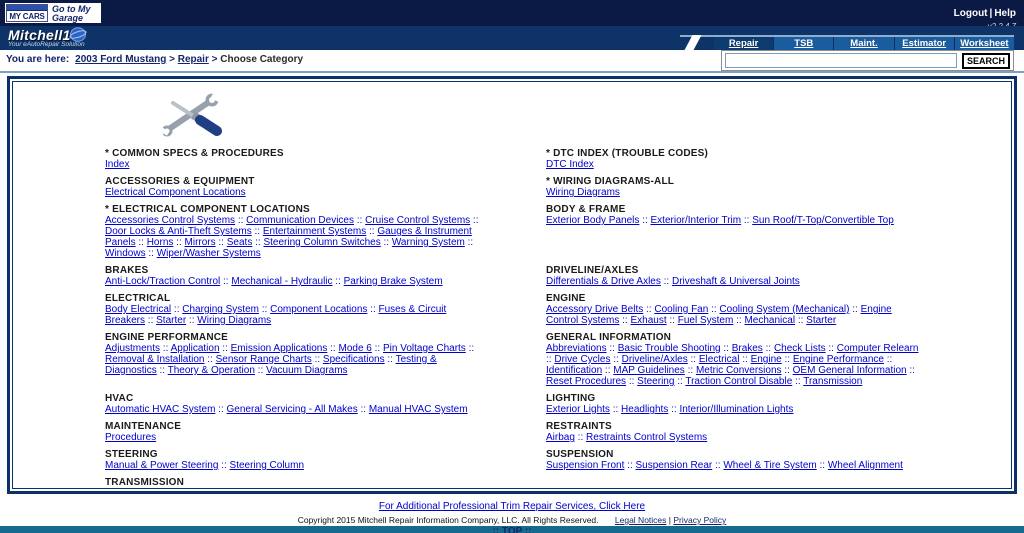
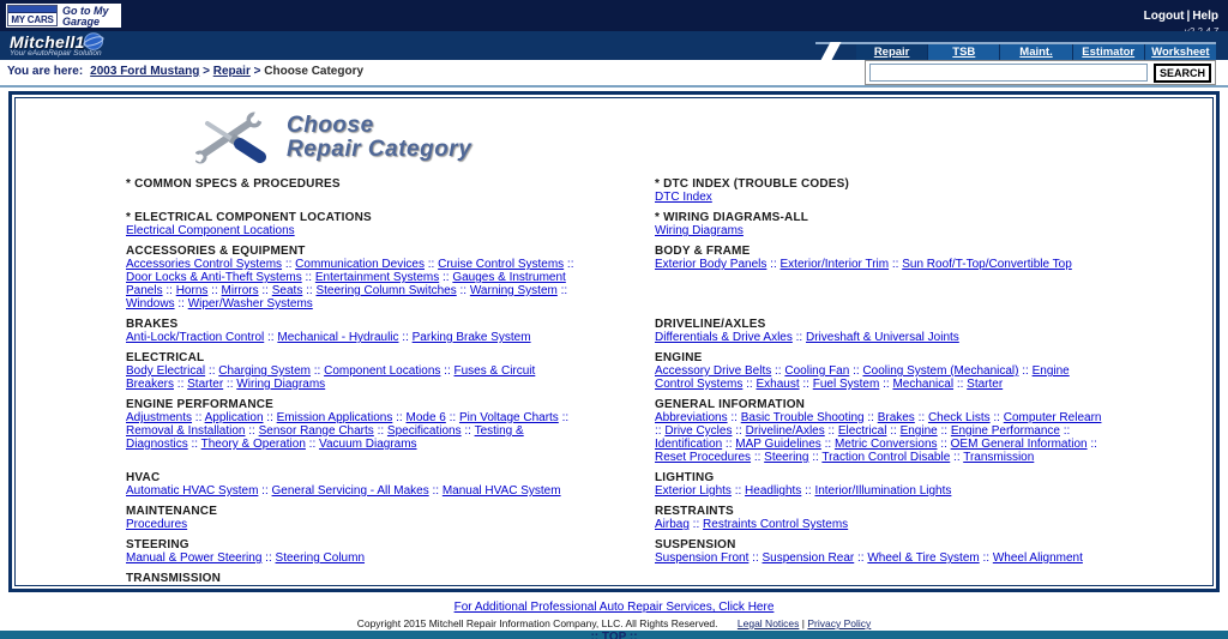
  MY CARS
  Go to My Garage
  Logout | Help
  Mitchell1
  Repair
  TSB
  Maint.
  Estimator
  Worksheet
  You are here: 2003 Ford Mustang > Repair > Choose Category
  SEARCH
+ Choose
+ Repair Category
  * COMMON SPECS & PROCEDURES
- Index
  * DTC INDEX (TROUBLE CODES)
  DTC Index
- ACCESSORIES & EQUIPMENT
+ * ELECTRICAL COMPONENT LOCATIONS
  Electrical Component Locations
  * WIRING DIAGRAMS-ALL
  Wiring Diagrams
- * ELECTRICAL COMPONENT LOCATIONS
+ ACCESSORIES & EQUIPMENT
  Accessories Control Systems :: Communication Devices :: Cruise Control Systems :: Door Locks & Anti-Theft Systems :: Entertainment Systems :: Gauges & Instrument Panels :: Horns :: Mirrors :: Seats :: Steering Column Switches :: Warning System :: Windows :: Wiper/Washer Systems
  BODY & FRAME
  Exterior Body Panels :: Exterior/Interior Trim :: Sun Roof/T-Top/Convertible Top
  BRAKES
  Anti-Lock/Traction Control :: Mechanical - Hydraulic :: Parking Brake System
  DRIVELINE/AXLES
  Differentials & Drive Axles :: Driveshaft & Universal Joints
  ELECTRICAL
  Body Electrical :: Charging System :: Component Locations :: Fuses & Circuit Breakers :: Starter :: Wiring Diagrams
  ENGINE
  Accessory Drive Belts :: Cooling Fan :: Cooling System (Mechanical) :: Engine Control Systems :: Exhaust :: Fuel System :: Mechanical :: Starter
  ENGINE PERFORMANCE
  Adjustments :: Application :: Emission Applications :: Mode 6 :: Pin Voltage Charts :: Removal & Installation :: Sensor Range Charts :: Specifications :: Testing & Diagnostics :: Theory & Operation :: Vacuum Diagrams
  GENERAL INFORMATION
  Abbreviations :: Basic Trouble Shooting :: Brakes :: Check Lists :: Computer Relearn :: Drive Cycles :: Driveline/Axles :: Electrical :: Engine :: Engine Performance :: Identification :: MAP Guidelines :: Metric Conversions :: OEM General Information :: Reset Procedures :: Steering :: Traction Control Disable :: Transmission
  HVAC
  Automatic HVAC System :: General Servicing - All Makes :: Manual HVAC System
  LIGHTING
  Exterior Lights :: Headlights :: Interior/Illumination Lights
  MAINTENANCE
  Procedures
  RESTRAINTS
  Airbag :: Restraints Control Systems
  STEERING
  Manual & Power Steering :: Steering Column
  SUSPENSION
  Suspension Front :: Suspension Rear :: Wheel & Tire System :: Wheel Alignment
  TRANSMISSION
- For Additional Professional Trim Repair Services, Click Here
+ For Additional Professional Auto Repair Services, Click Here
  Copyright 2015 Mitchell Repair Information Company, LLC. All Rights Reserved. Legal Notices | Privacy Policy
  :: TOP ::
